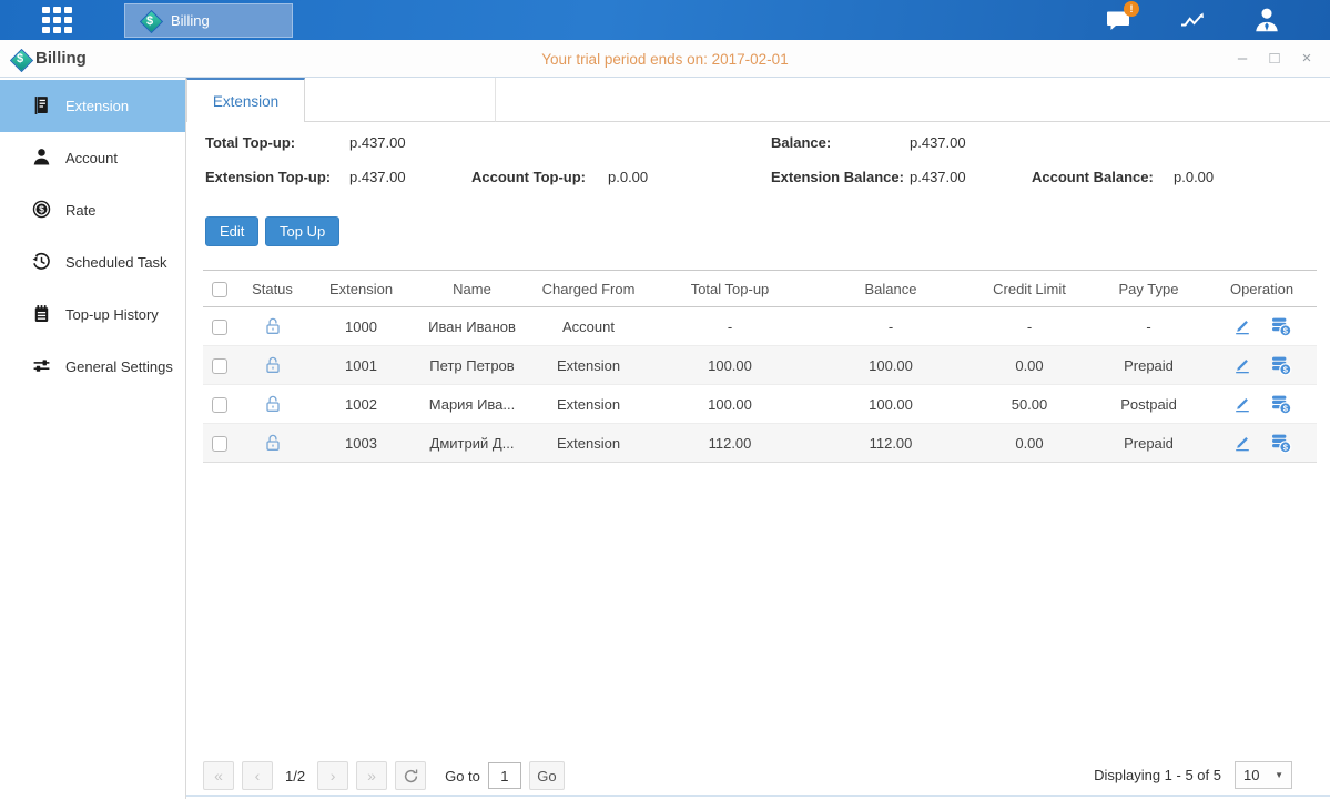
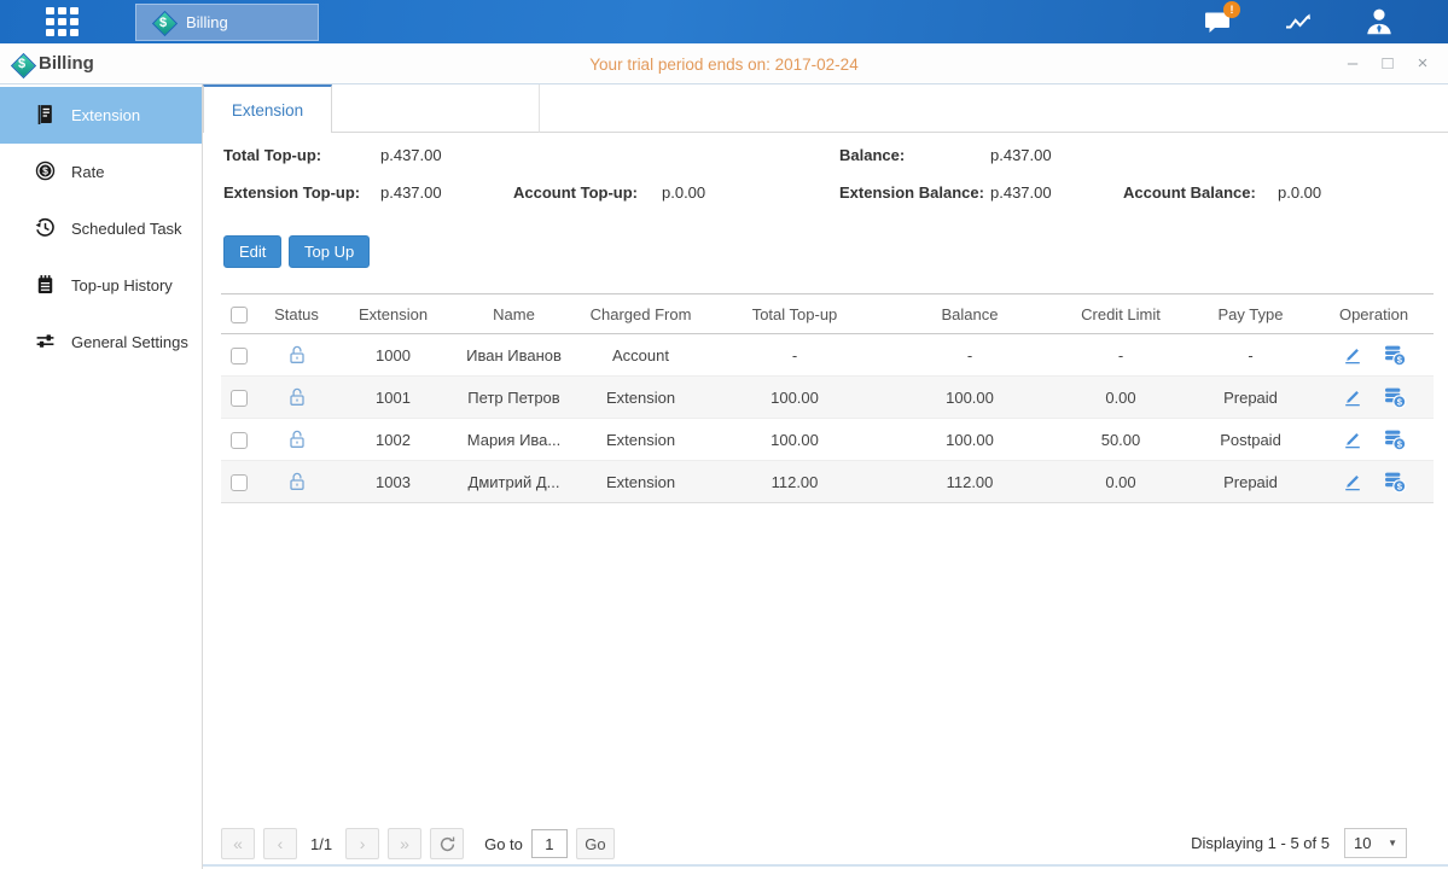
  $
  Billing
  !
  $
  Billing
- Your trial period ends on: 2017-02-01
+ Your trial period ends on: 2017-02-24
  –
  □
  ×
  Extension
- Account
  $
  Rate
  Scheduled Task
  Top-up History
  General Settings
  Extension
  Total Top-up:
  p.437.00
  Balance:
  p.437.00
  Extension Top-up:
  p.437.00
  Account Top-up:
  p.0.00
  Extension Balance:
  p.437.00
  Account Balance:
  p.0.00
  Edit
  Top Up
  	Status	Extension	Name	Charged From	Total Top-up	Balance	Credit Limit	Pay Type	Operation
  		1000	Иван Иванов	Account	-	-	-	-	$
  		1001	Петр Петров	Extension	100.00	100.00	0.00	Prepaid	$
  		1002	Мария Ива...	Extension	100.00	100.00	50.00	Postpaid	$
  		1003	Дмитрий Д...	Extension	112.00	112.00	0.00	Prepaid	$
  «
  ‹
- 1/2
+ 1/1
  ›
  »
  Go to
  1
  Go
  Displaying 1 - 5 of 5
  10
  ▼
